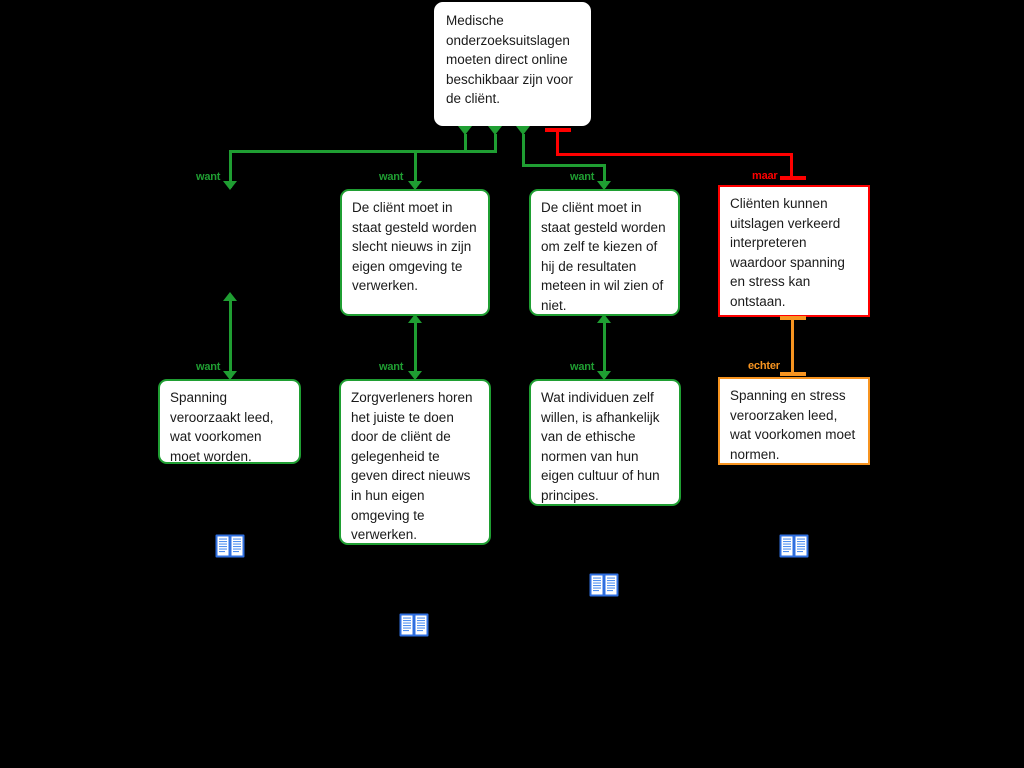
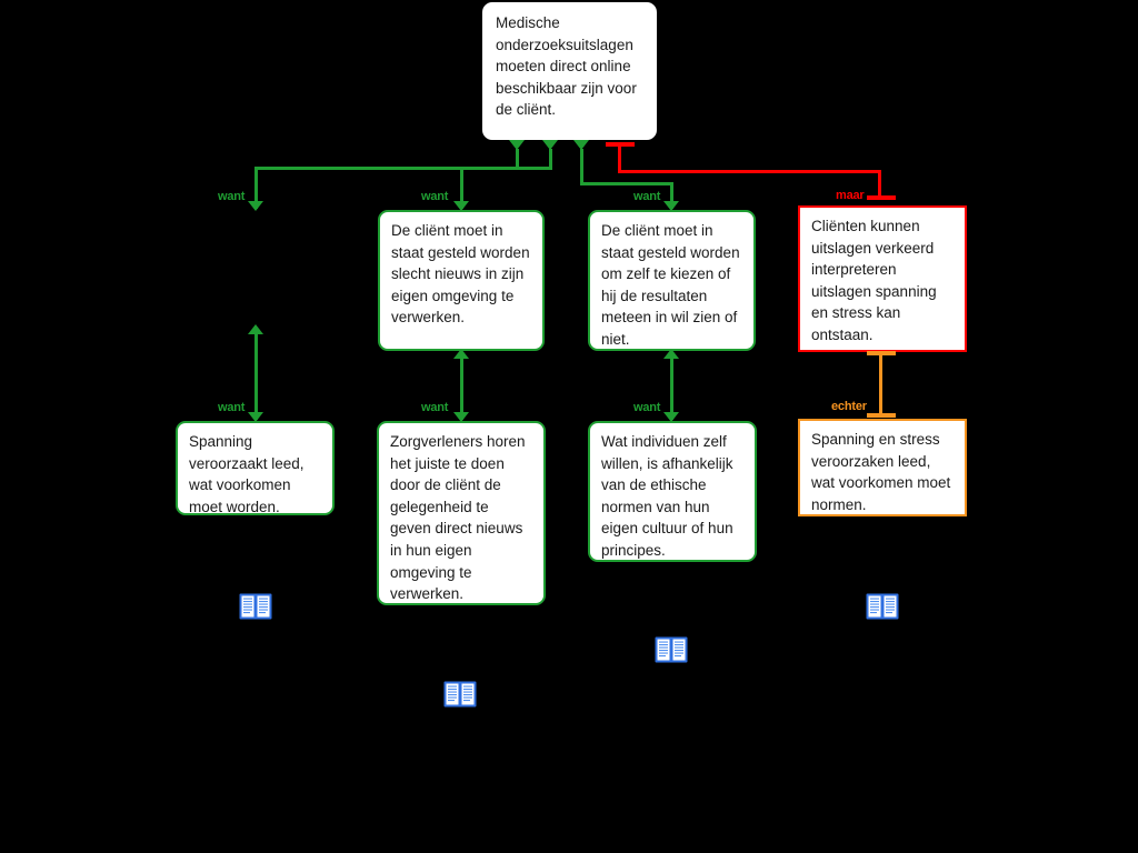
  Medische onderzoeksuitslagen moeten direct online beschikbaar zijn voor de cliënt.
  want
  want
  want
  maar
  De cliënt moet in staat gesteld worden slecht nieuws in zijn eigen omgeving te verwerken.
  De cliënt moet in staat gesteld worden om zelf te kiezen of hij de resultaten meteen in wil zien of niet.
- Cliënten kunnen uitslagen verkeerd interpreteren waardoor spanning en stress kan ontstaan.
+ Cliënten kunnen uitslagen verkeerd interpreteren uitslagen spanning en stress kan ontstaan.
  want
  want
  want
  echter
  Spanning veroorzaakt leed, wat voorkomen moet worden.
  Zorgverleners horen het juiste te doen door de cliënt de gelegenheid te geven direct nieuws in hun eigen omgeving te verwerken.
  Wat individuen zelf willen, is afhankelijk van de ethische normen van hun eigen cultuur of hun principes.
  Spanning en stress veroorzaken leed, wat voorkomen moet normen.
